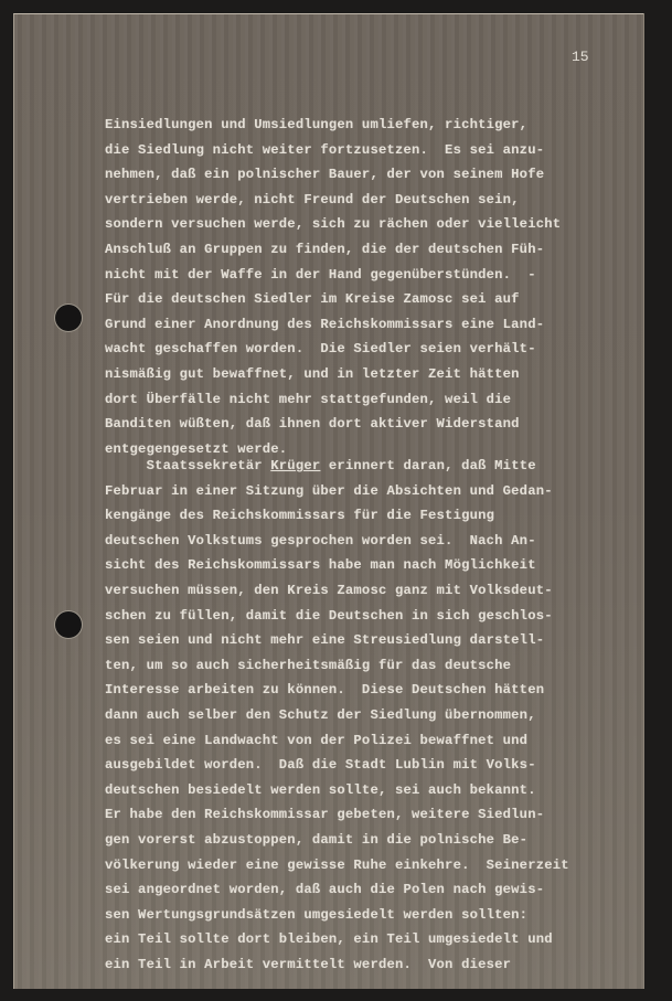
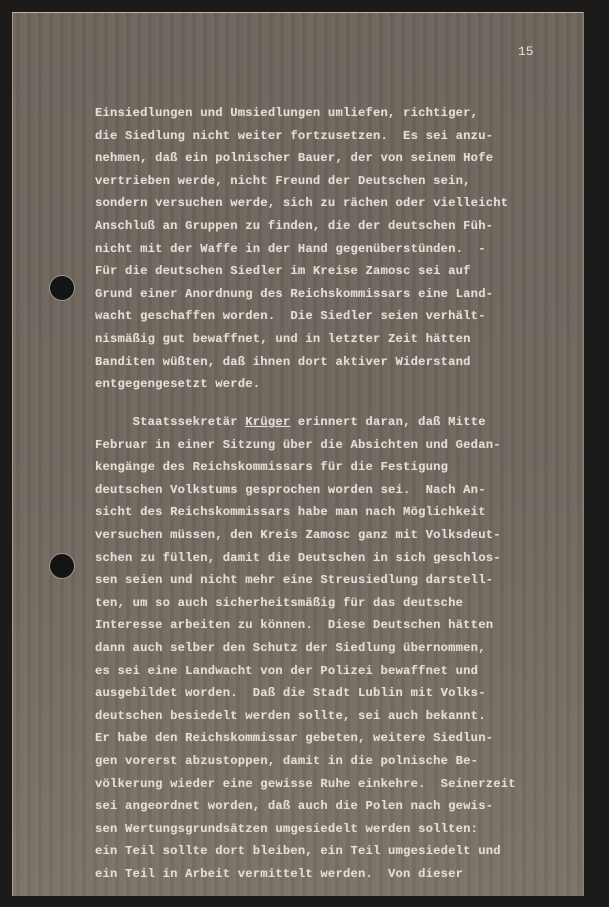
  15
  Einsiedlungen und Umsiedlungen umliefen, richtiger,
  die Siedlung nicht weiter fortzusetzen. Es sei anzu-
  nehmen, daß ein polnischer Bauer, der von seinem Hofe
  vertrieben werde, nicht Freund der Deutschen sein,
  sondern versuchen werde, sich zu rächen oder vielleicht
  Anschluß an Gruppen zu finden, die der deutschen Füh-
  nicht mit der Waffe in der Hand gegenüberstünden. -
  Für die deutschen Siedler im Kreise Zamosc sei auf
  Grund einer Anordnung des Reichskommissars eine Land-
  wacht geschaffen worden. Die Siedler seien verhält-
  nismäßig gut bewaffnet, und in letzter Zeit hätten
- dort Überfälle nicht mehr stattgefunden, weil die
  Banditen wüßten, daß ihnen dort aktiver Widerstand
  entgegengesetzt werde.
  Staatssekretär Krüger erinnert daran, daß Mitte
  Februar in einer Sitzung über die Absichten und Gedan-
  kengänge des Reichskommissars für die Festigung
  deutschen Volkstums gesprochen worden sei. Nach An-
  sicht des Reichskommissars habe man nach Möglichkeit
  versuchen müssen, den Kreis Zamosc ganz mit Volksdeut-
  schen zu füllen, damit die Deutschen in sich geschlos-
  sen seien und nicht mehr eine Streusiedlung darstell-
  ten, um so auch sicherheitsmäßig für das deutsche
  Interesse arbeiten zu können. Diese Deutschen hätten
  dann auch selber den Schutz der Siedlung übernommen,
  es sei eine Landwacht von der Polizei bewaffnet und
  ausgebildet worden. Daß die Stadt Lublin mit Volks-
  deutschen besiedelt werden sollte, sei auch bekannt.
  Er habe den Reichskommissar gebeten, weitere Siedlun-
  gen vorerst abzustoppen, damit in die polnische Be-
  völkerung wieder eine gewisse Ruhe einkehre. Seinerzeit
  sei angeordnet worden, daß auch die Polen nach gewis-
  sen Wertungsgrundsätzen umgesiedelt werden sollten:
  ein Teil sollte dort bleiben, ein Teil umgesiedelt und
  ein Teil in Arbeit vermittelt werden. Von dieser
